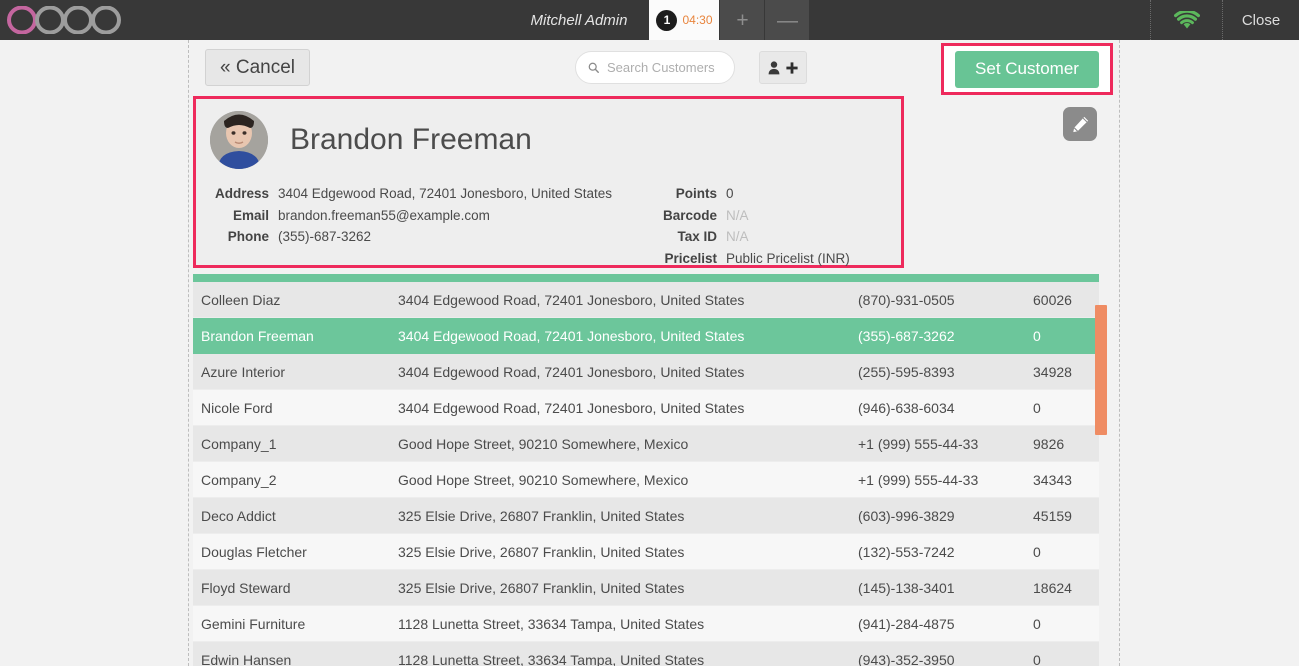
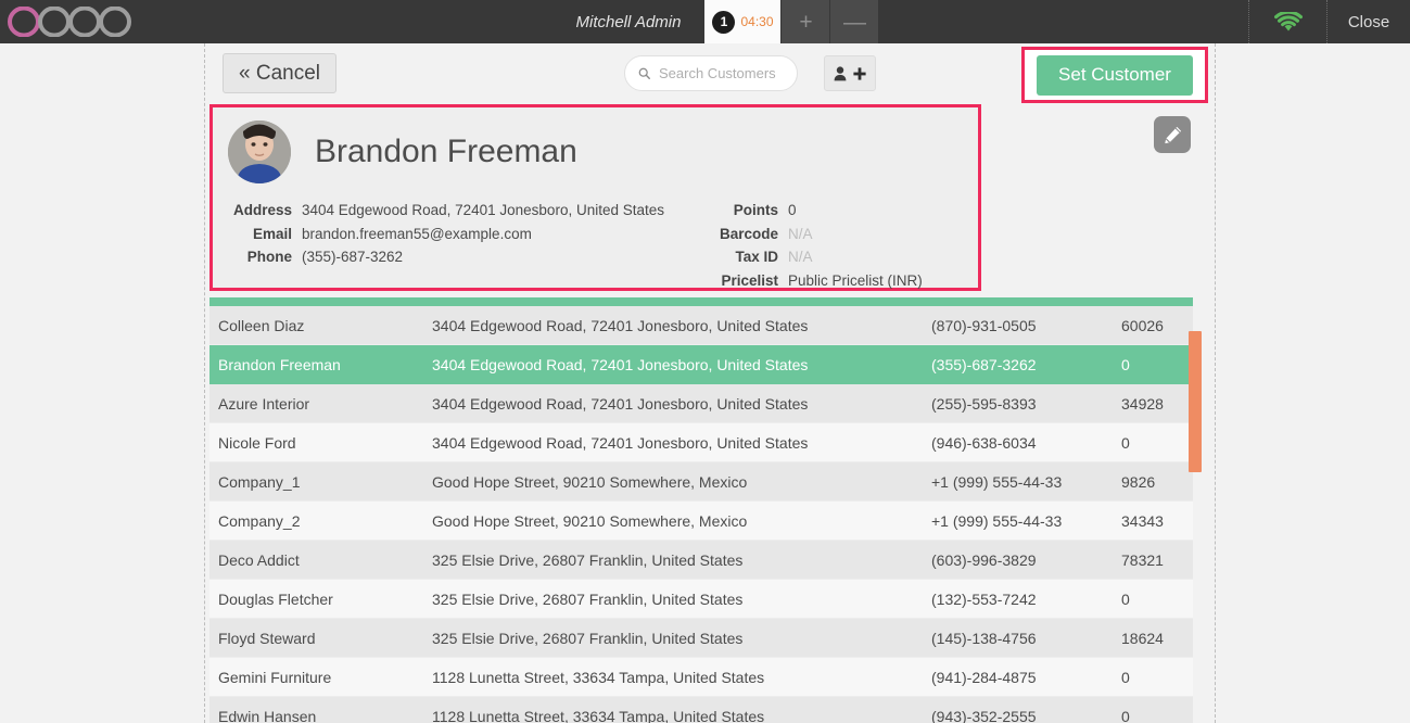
  Mitchell Admin
  1
  04:30
  +
  —
  Close
  « Cancel
  Search Customers
  Set Customer
  Brandon Freeman
  Address
  3404 Edgewood Road, 72401 Jonesboro, United States
  Email
  brandon.freeman55@example.com
  Phone
  (355)-687-3262
  Points
  0
  Barcode
  N/A
  Tax ID
  N/A
  Pricelist
  Public Pricelist (INR)
  Colleen Diaz
  3404 Edgewood Road, 72401 Jonesboro, United States
  (870)-931-0505
  60026
  Brandon Freeman
  3404 Edgewood Road, 72401 Jonesboro, United States
  (355)-687-3262
  0
  Azure Interior
  3404 Edgewood Road, 72401 Jonesboro, United States
  (255)-595-8393
  34928
  Nicole Ford
  3404 Edgewood Road, 72401 Jonesboro, United States
  (946)-638-6034
  0
  Company_1
  Good Hope Street, 90210 Somewhere, Mexico
  +1 (999) 555-44-33
  9826
  Company_2
  Good Hope Street, 90210 Somewhere, Mexico
  +1 (999) 555-44-33
  34343
  Deco Addict
  325 Elsie Drive, 26807 Franklin, United States
  (603)-996-3829
- 45159
+ 78321
  Douglas Fletcher
  325 Elsie Drive, 26807 Franklin, United States
  (132)-553-7242
  0
  Floyd Steward
  325 Elsie Drive, 26807 Franklin, United States
- (145)-138-3401
+ (145)-138-4756
  18624
  Gemini Furniture
  1128 Lunetta Street, 33634 Tampa, United States
  (941)-284-4875
  0
  Edwin Hansen
  1128 Lunetta Street, 33634 Tampa, United States
- (943)-352-3950
+ (943)-352-2555
  0
